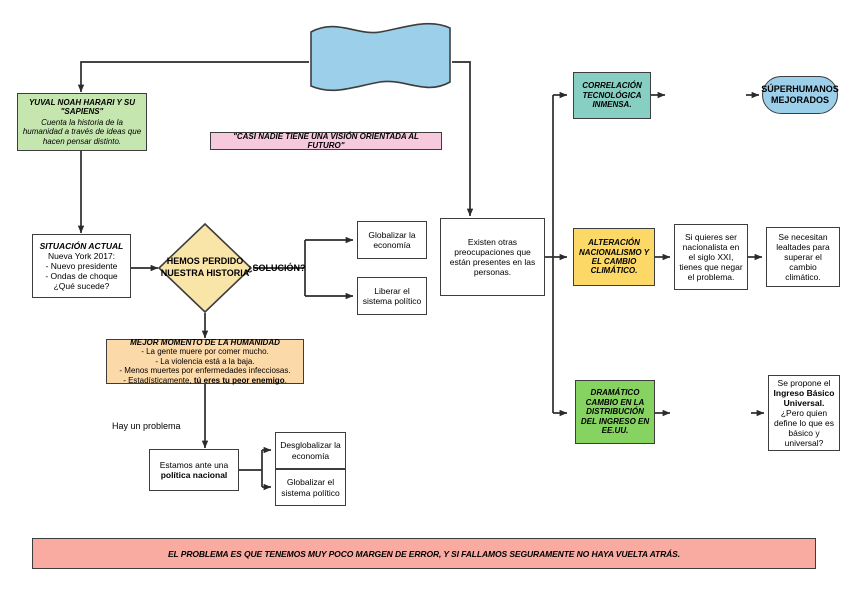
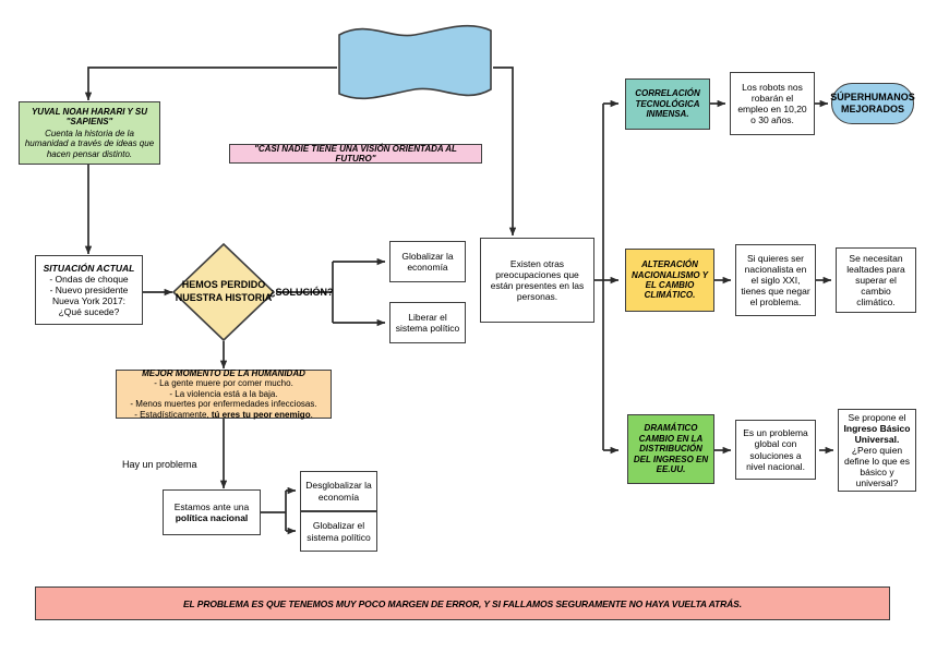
  YUVAL NOAH HARARI Y SU
  "SAPIENS"
  Cuenta la historia de la humanidad a través de ideas que hacen pensar distinto.
  "CASI NADIE TIENE UNA VISIÓN ORIENTADA AL FUTURO"
  SITUACIÓN ACTUAL
- Nueva York 2017:
+ - Ondas de choque
  - Nuevo presidente
- - Ondas de choque
+ Nueva York 2017:
  ¿Qué sucede?
  HEMOS PERDIDO
  NUESTRA HISTORIA
  ¿SOLUCIÓN?
  Globalizar la
  economía
  Liberar el
  sistema político
  MEJOR MOMENTO DE LA HUMANIDAD
  - La gente muere por comer mucho.
  - La violencia está a la baja.
  - Menos muertes por enfermedades infecciosas.
  - Estadísticamente, tú eres tu peor enemigo.
  Hay un problema
  Estamos ante una
  política nacional
  Desglobalizar la
  economía
  Globalizar el
  sistema político
  Existen otras preocupaciones que están presentes en las personas.
  CORRELACIÓN
  TECNOLÓGICA
  INMENSA.
+ Los robots nos robarán el empleo en 10,20 o 30 años.
  SÚPERHUMANOS
  MEJORADOS
  ALTERACIÓN
  NACIONALISMO Y
  EL CAMBIO
  CLIMÁTICO.
  Si quieres ser nacionalista en el siglo XXI, tienes que negar el problema.
  Se necesitan lealtades para superar el cambio climático.
  DRAMÁTICO
  CAMBIO EN LA
  DISTRIBUCIÓN
  DEL INGRESO EN
  EE.UU.
+ Es un problema global con soluciones a nivel nacional.
  Se propone el Ingreso Básico Universal. ¿Pero quien define lo que es básico y universal?
  EL PROBLEMA ES QUE TENEMOS MUY POCO MARGEN DE ERROR, Y SI FALLAMOS SEGURAMENTE NO HAYA VUELTA ATRÁS.
